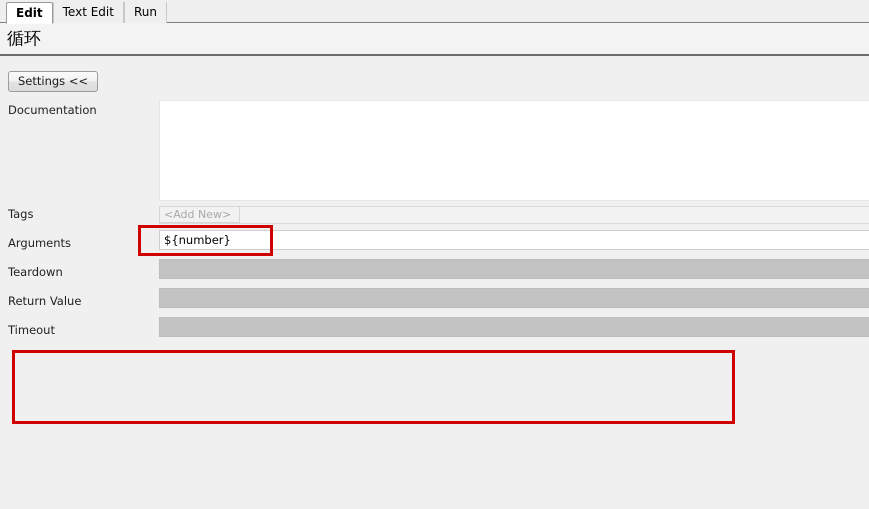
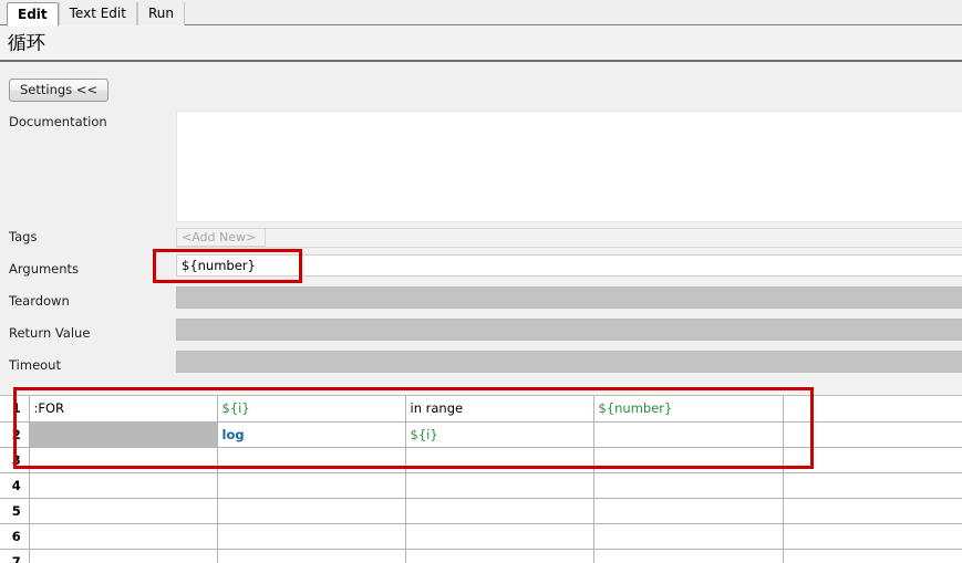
  Edit
  Text Edit
  Run
  循环
  Settings <<
  Documentation
  Tags
  <Add New>
  Arguments
  ${number}
  Teardown
  Return Value
  Timeout
+ 1	:FOR	${i}	in range	${number}
+ 2		log	${i}
+ 3
+ 4
+ 5
+ 6
+ 7
